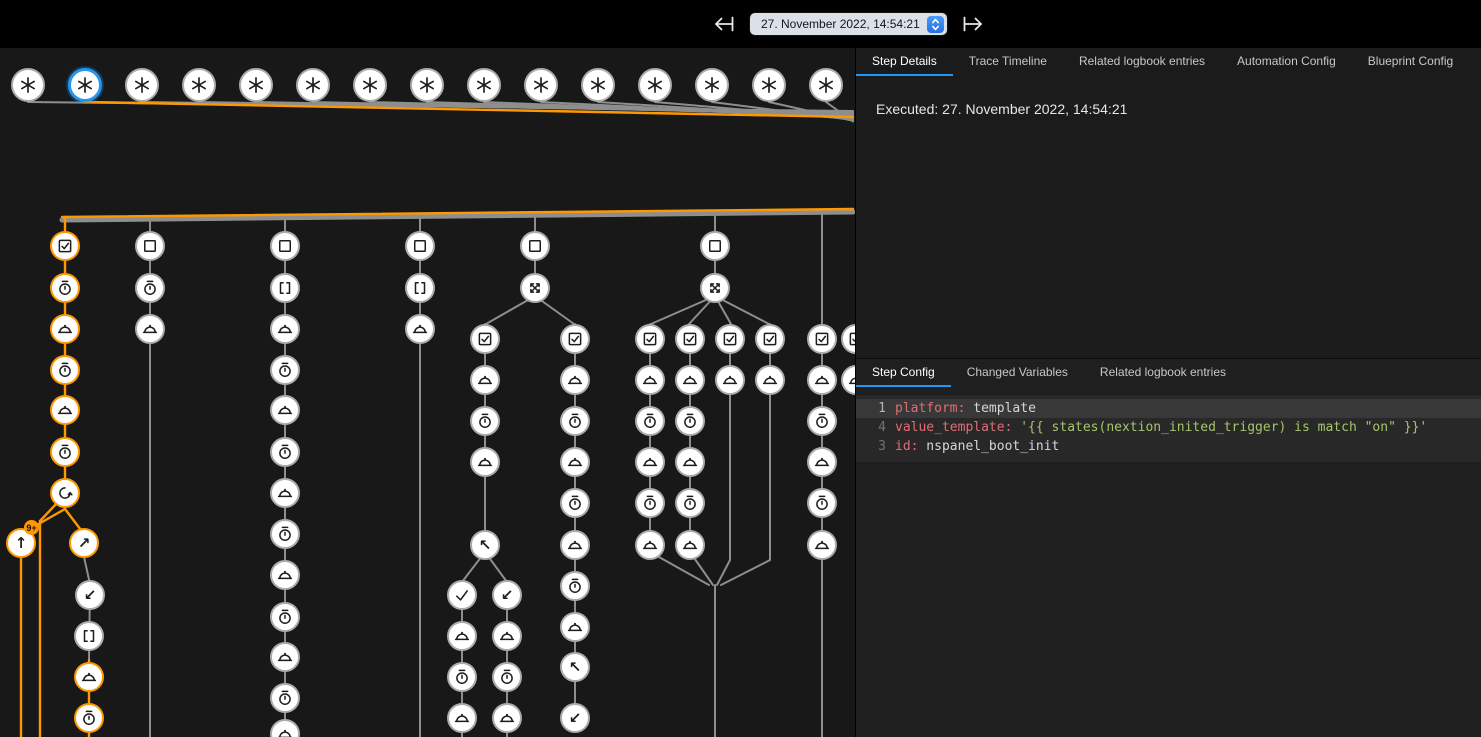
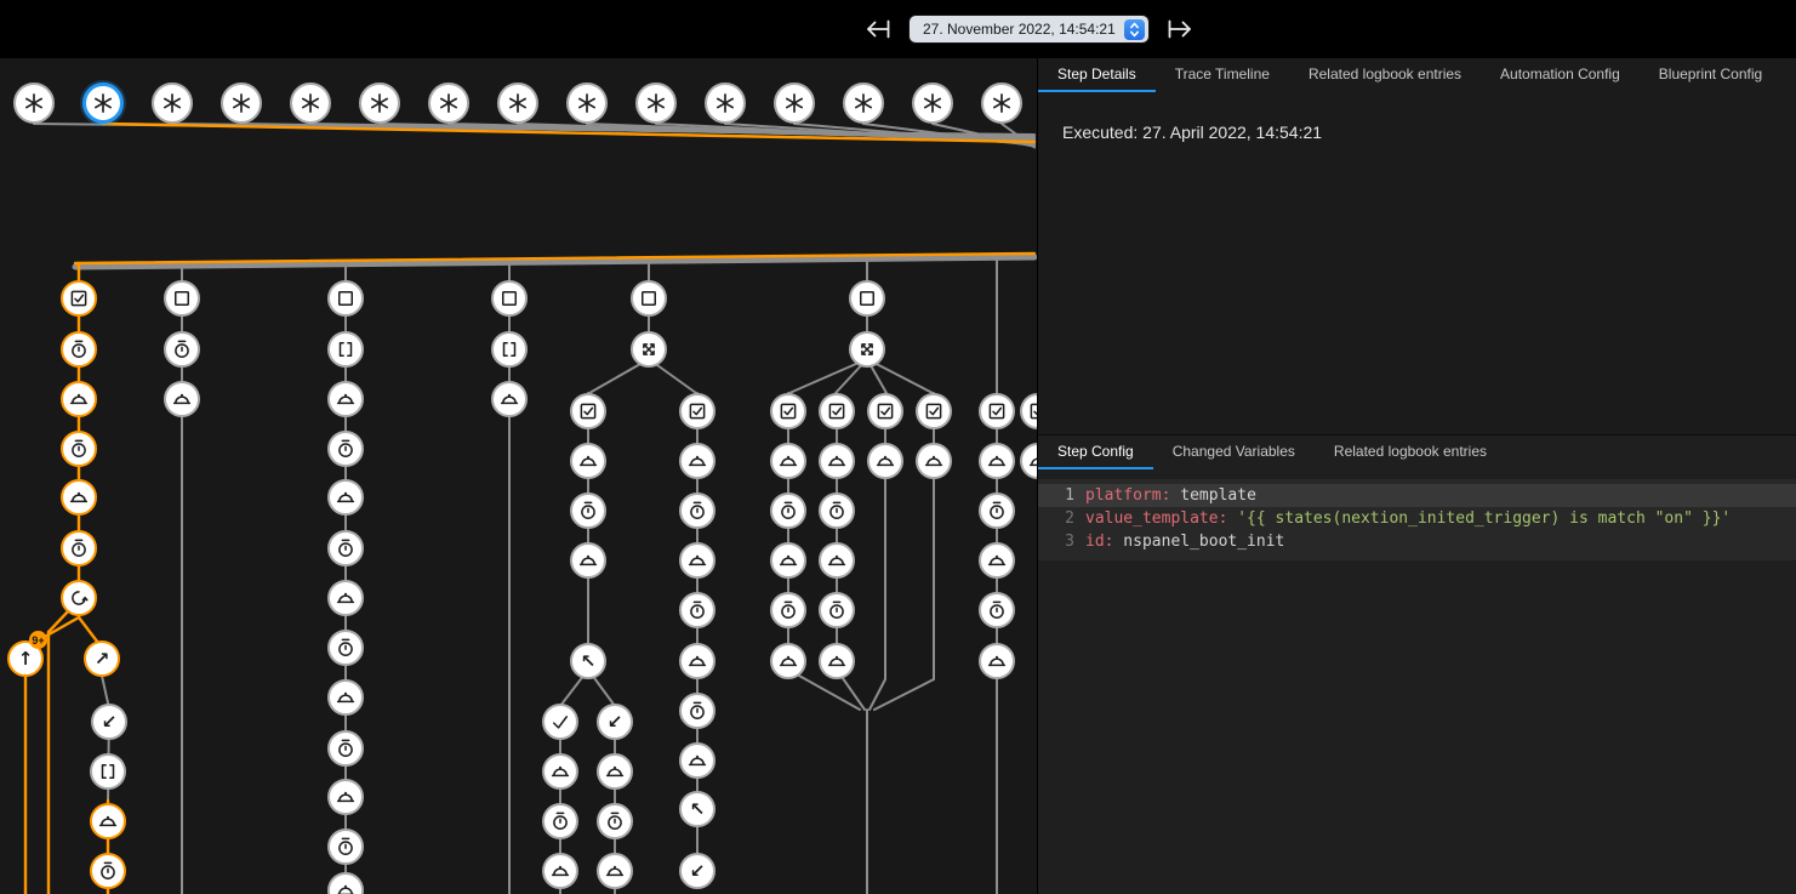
  ↑
  9+
  ↗
  ↙
  ↖
  ↙
  ↖
  ↙
  27. November 2022, 14:54:21
  Step Details
  Trace Timeline
  Related logbook entries
  Automation Config
  Blueprint Config
- Executed: 27. November 2022, 14:54:21
+ Executed: 27. April 2022, 14:54:21
  Step Config
  Changed Variables
  Related logbook entries
  1
  platform: template
- 4
+ 2
  value_template: '{{ states(nextion_inited_trigger) is match "on" }}'
  3
  id: nspanel_boot_init
